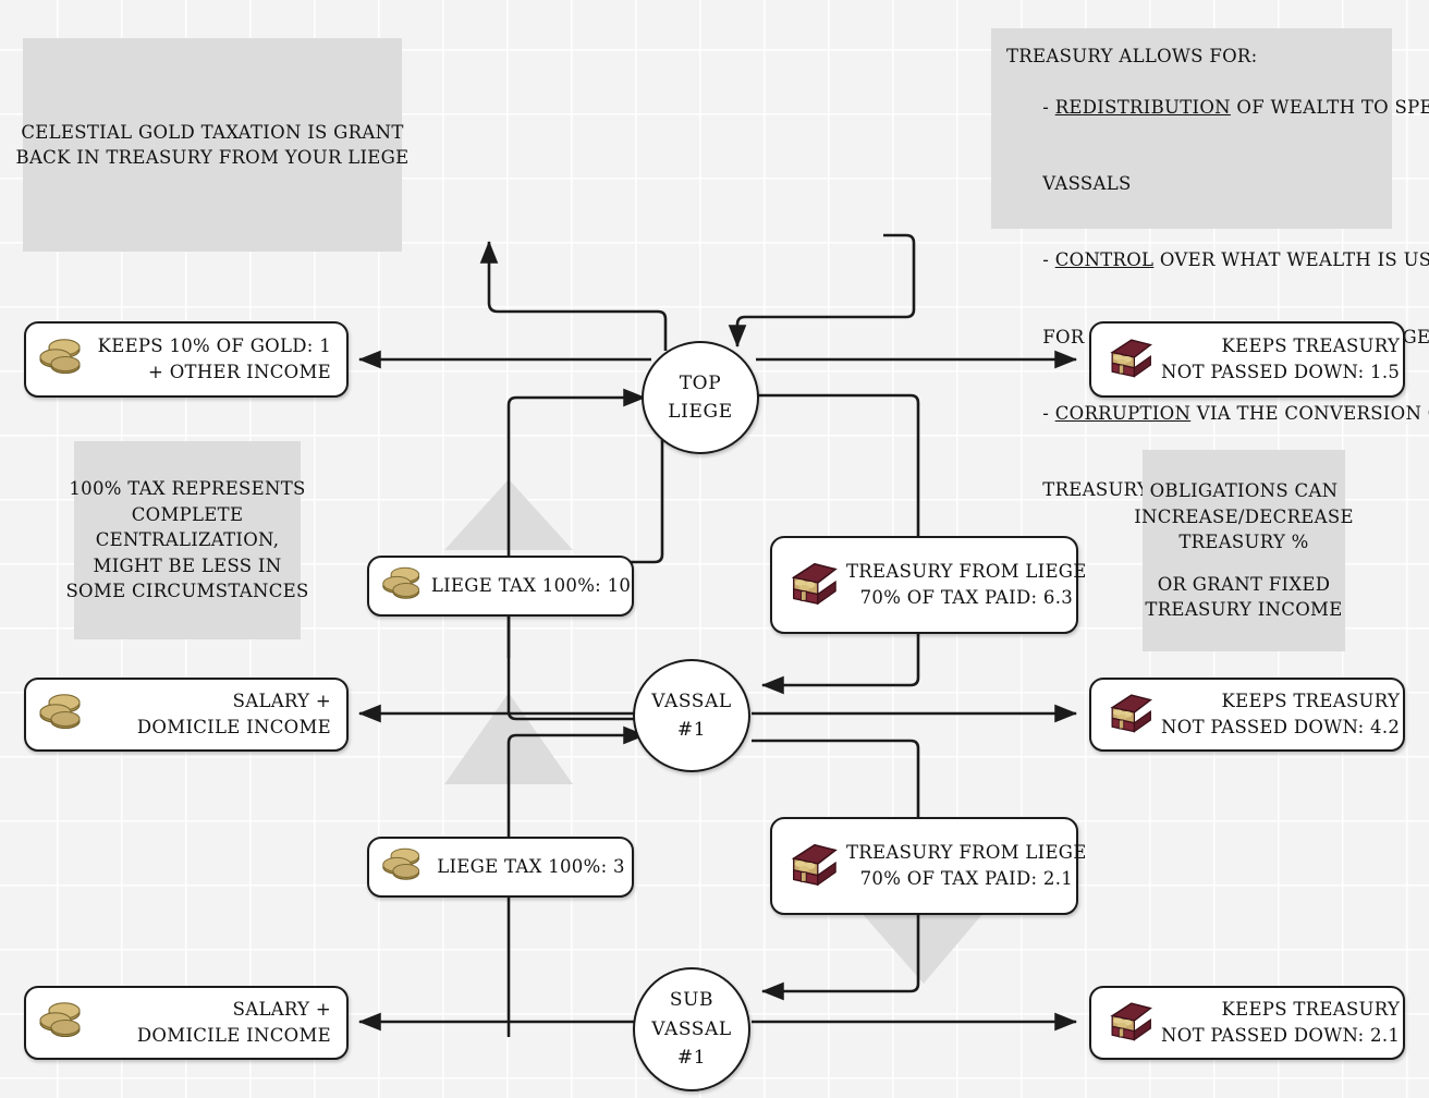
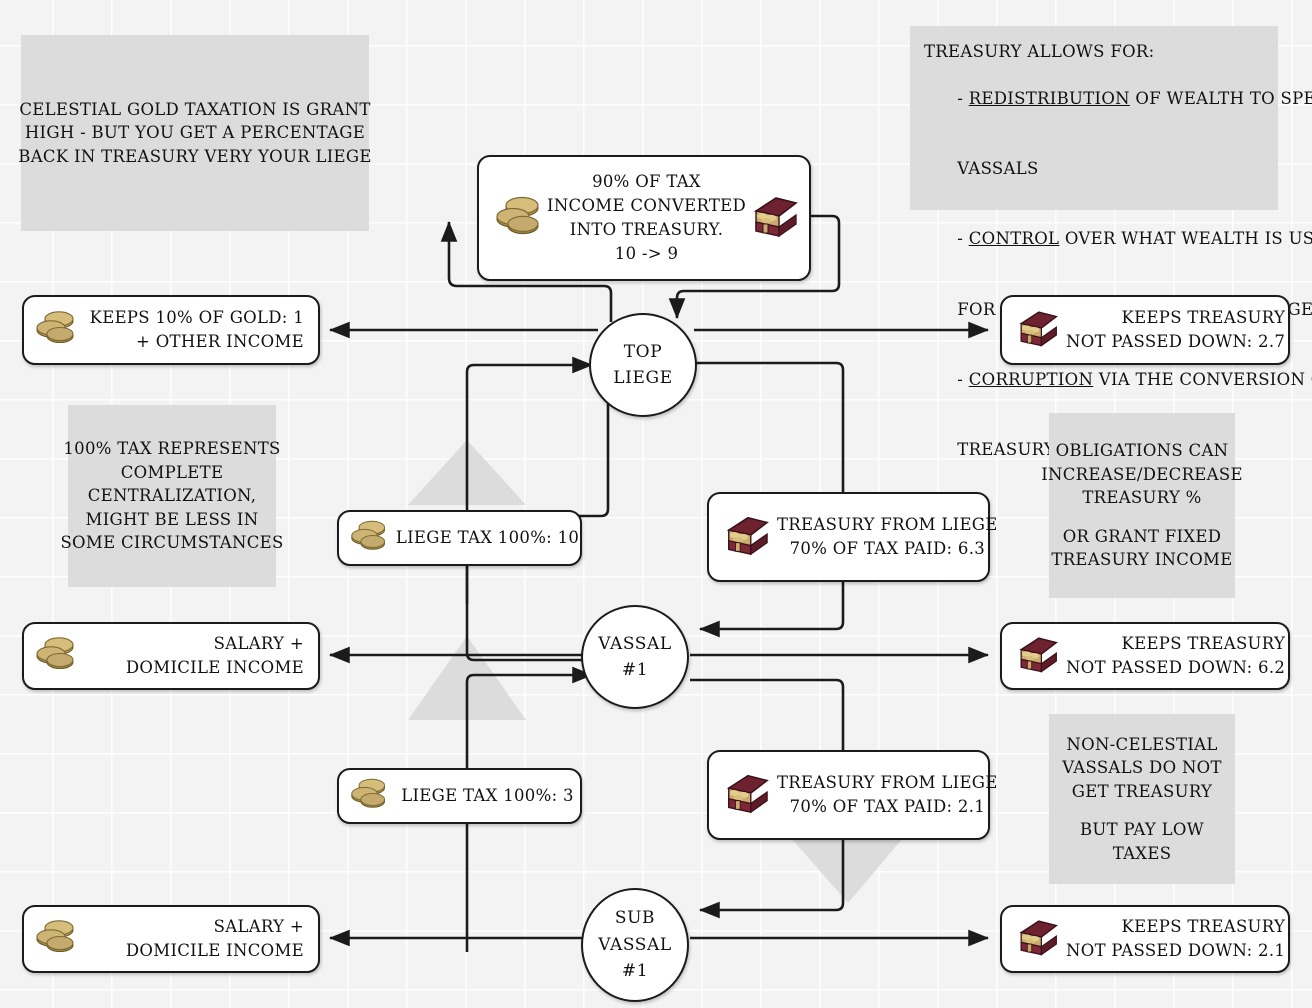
  CELESTIAL GOLD TAXATION IS GRANT
+ HIGH - BUT YOU GET A PERCENTAGE
- BACK IN TREASURY FROM YOUR LIEGE
+ BACK IN TREASURY VERY YOUR LIEGE
  TREASURY ALLOWS FOR:
  - REDISTRIBUTION OF WEALTH TO SPE
  VASSALS
  - CONTROL OVER WHAT WEALTH IS US
  - CORRUPTION VIA THE CONVERSION
  100% TAX REPRESENTS
  COMPLETE
  CENTRALIZATION,
  MIGHT BE LESS IN
  SOME CIRCUMSTANCES
  OBLIGATIONS CAN
  INCREASE/DECREASE
  TREASURY %
  OR GRANT FIXED
  TREASURY INCOME
+ NON-CELESTIAL
+ VASSALS DO NOT
+ GET TREASURY
+ BUT PAY LOW
+ TAXES
+ 90% OF TAX
+ INCOME CONVERTED
+ INTO TREASURY.
+ 10 -> 9
  KEEPS 10% OF GOLD: 1
  + OTHER INCOME
  KEEPS TREASURY
- NOT PASSED DOWN: 1.5
+ NOT PASSED DOWN: 2.7
  LIEGE TAX 100%: 10
  TREASURY FROM LIEGE
  70% OF TAX PAID: 6.3
  SALARY +
  DOMICILE INCOME
  KEEPS TREASURY
- NOT PASSED DOWN: 4.2
+ NOT PASSED DOWN: 6.2
  LIEGE TAX 100%: 3
  TREASURY FROM LIEGE
  70% OF TAX PAID: 2.1
  SALARY +
  DOMICILE INCOME
  KEEPS TREASURY
  NOT PASSED DOWN: 2.1
  TOP
  LIEGE
  VASSAL
  #1
  SUB
  VASSAL
  #1
